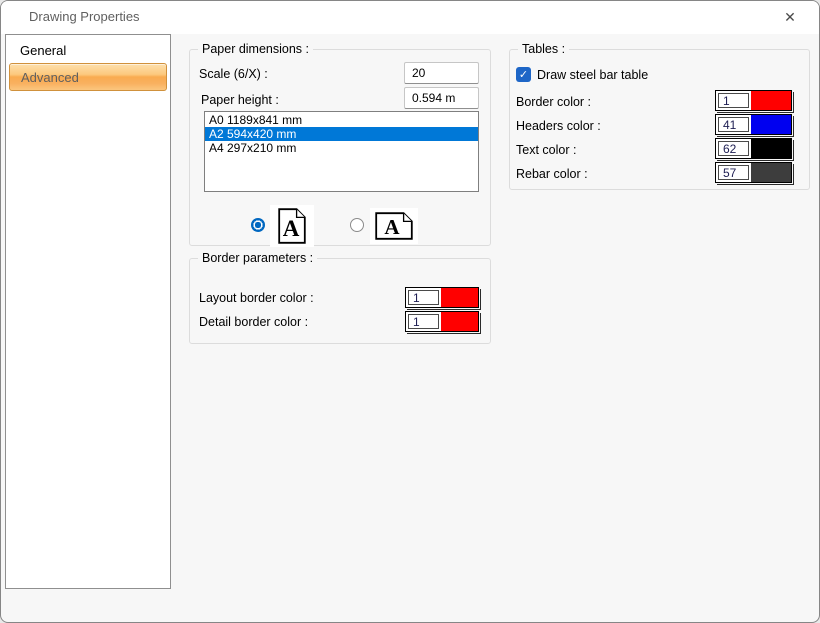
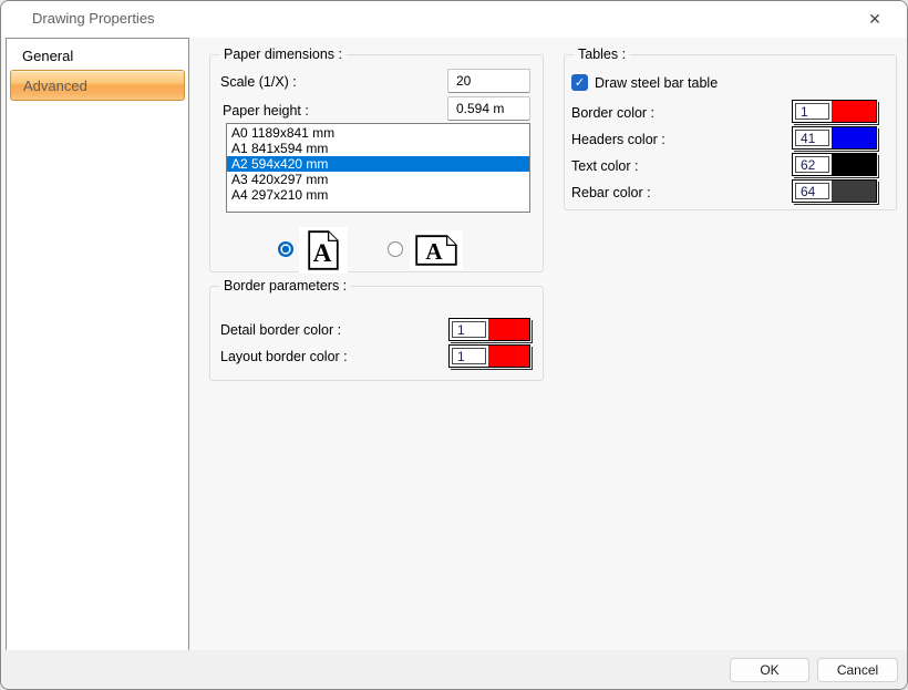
  Drawing Properties
  ✕
  General
  Advanced
  Paper dimensions :
- Scale (6/X) :
+ Scale (1/X) :
  20
  Paper height :
  0.594 m
  A0 1189x841 mm
+ A1 841x594 mm
  A2 594x420 mm
+ A3 420x297 mm
  A4 297x210 mm
  A
  A
  Border parameters :
- Layout border color :
+ Detail border color :
  1
- Detail border color :
+ Layout border color :
  1
  Tables :
  ✓
  Draw steel bar table
  Border color :
  1
  Headers color :
  41
  Text color :
  62
  Rebar color :
- 57
+ 64
+ OK
+ Cancel
